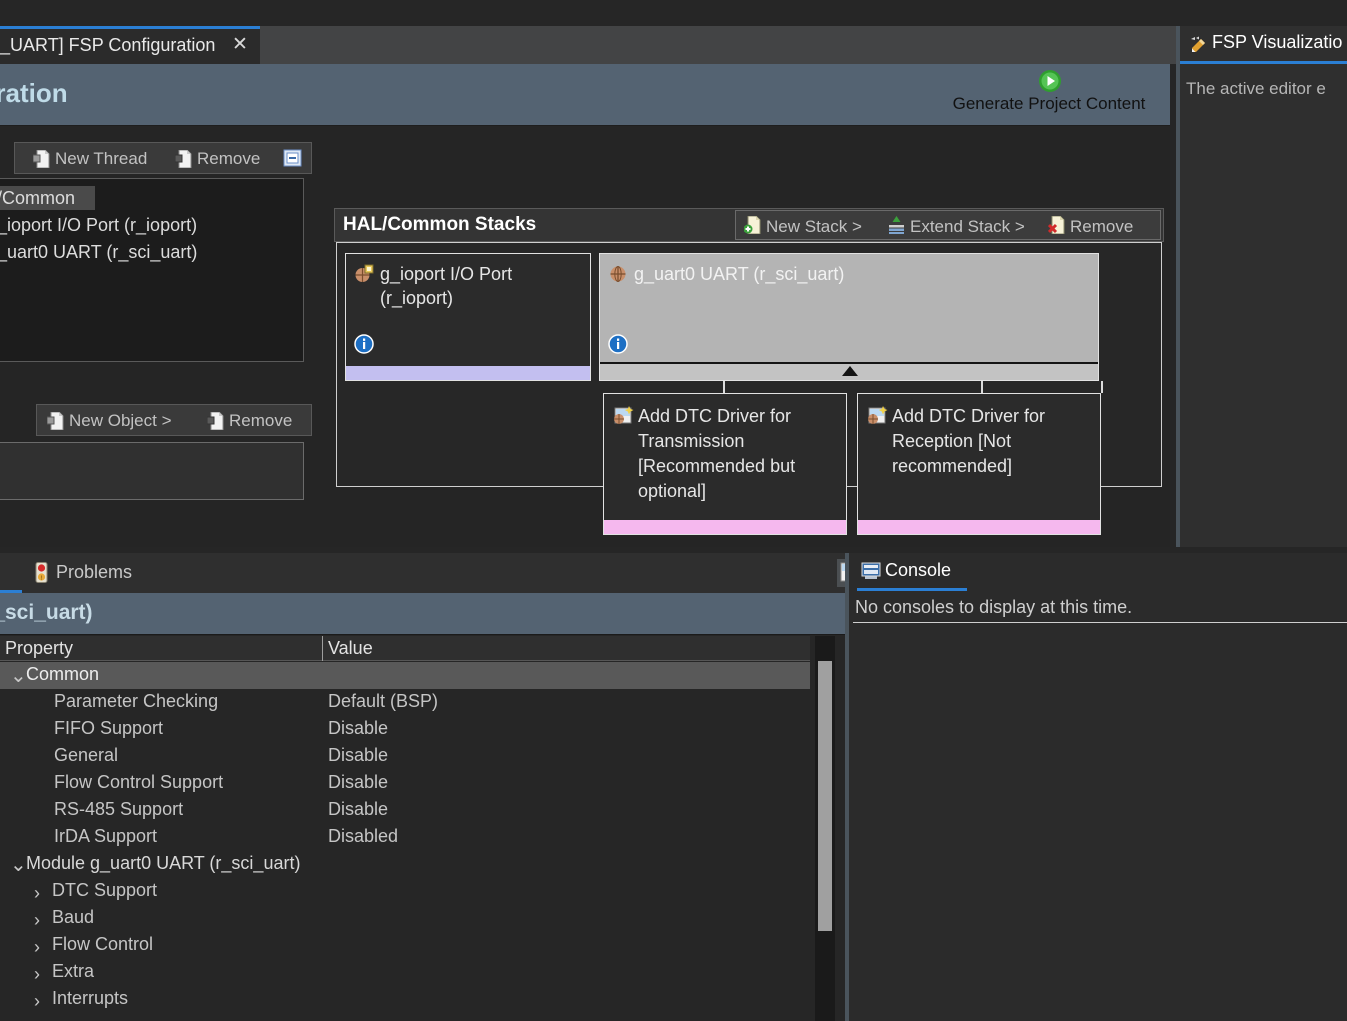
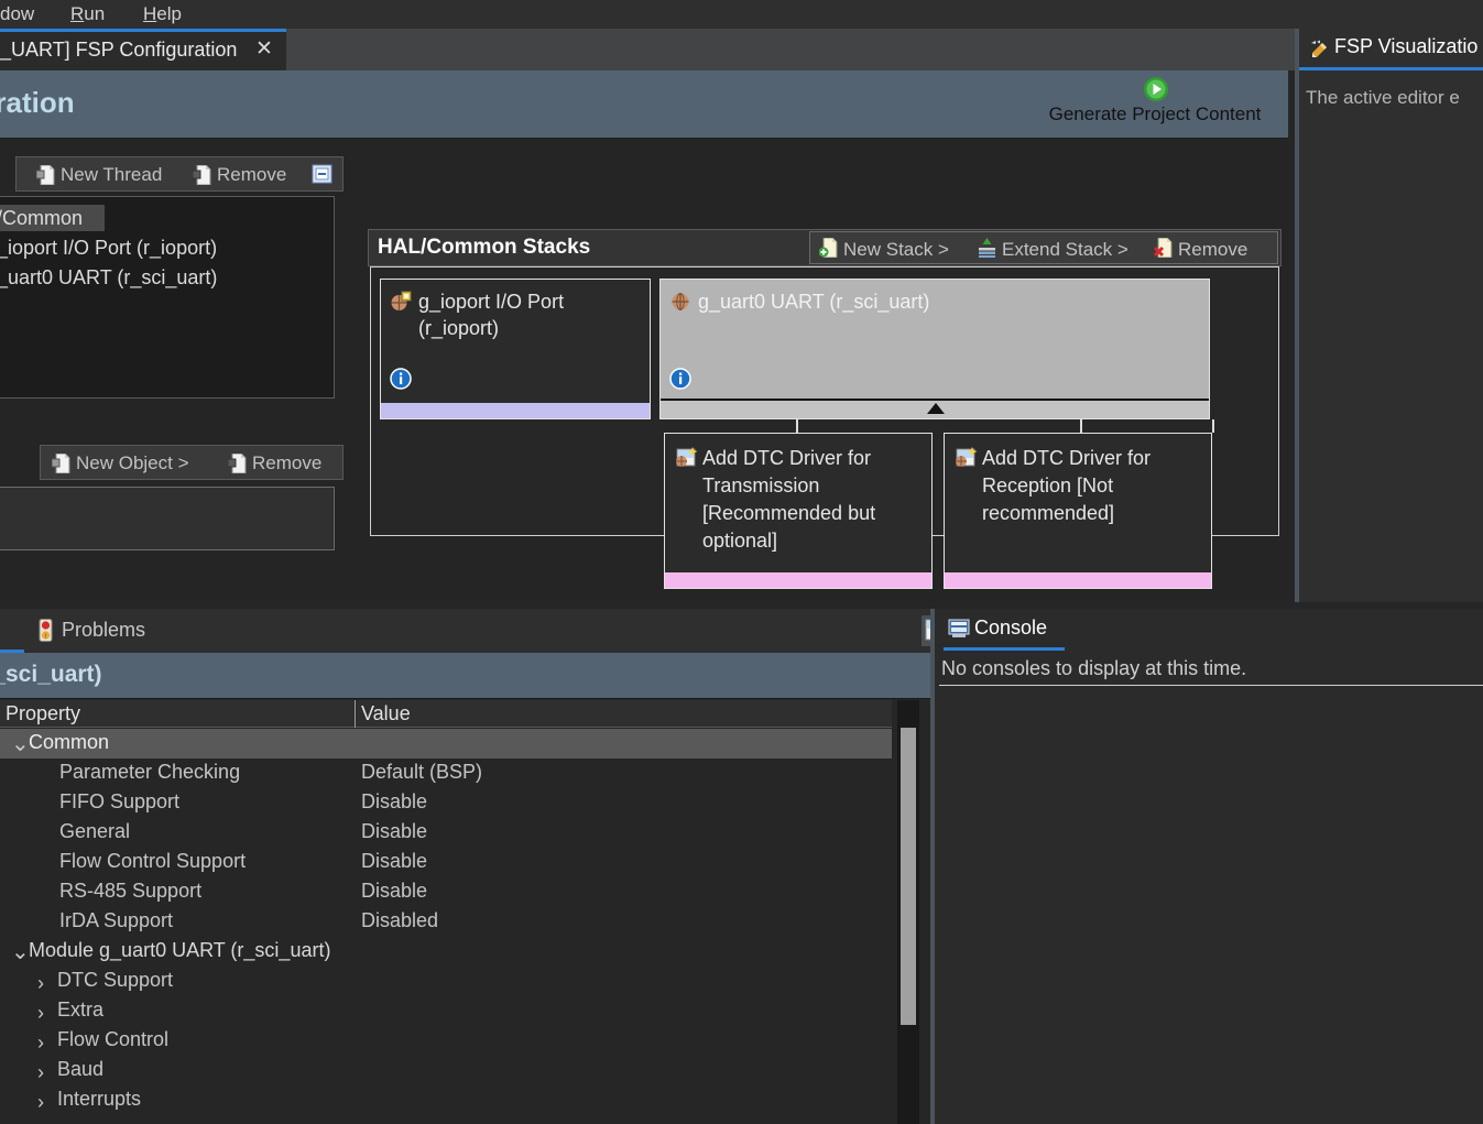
+ dow
+ Run
+ Help
  _UART] FSP Configuration
  ✕
  FSP Visualizatio
  The active editor e
  Generate Project Content
  New Thread
  Remove
  Common
  _ioport I/O Port (r_ioport)
  _uart0 UART (r_sci_uart)
  New Object >
  Remove
  HAL/Common Stacks
  New Stack >
  Extend Stack >
  Remove
  g_ioport I/O Port (r_ioport)
  g_uart0 UART (r_sci_uart)
  Add DTC Driver for Transmission [Recommended but optional]
  Add DTC Driver for Reception [Not recommended]
  Problems
  Property
  Value
  ⌄
  Common
  Parameter Checking
  Default (BSP)
  FIFO Support
  Disable
  General
  Disable
  Flow Control Support
  Disable
  RS-485 Support
  Disable
  IrDA Support
  Disabled
  ⌄
  Module g_uart0 UART (r_sci_uart)
  ›
  DTC Support
  ›
- Baud
+ Extra
  ›
  Flow Control
  ›
- Extra
+ Baud
  ›
  Interrupts
  Console
  No consoles to display at this time.
